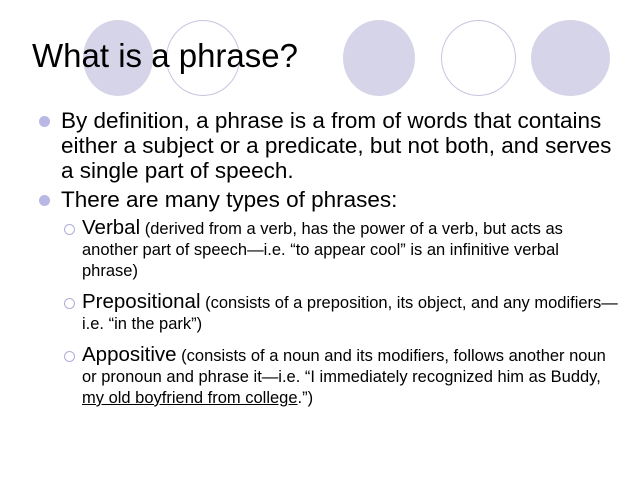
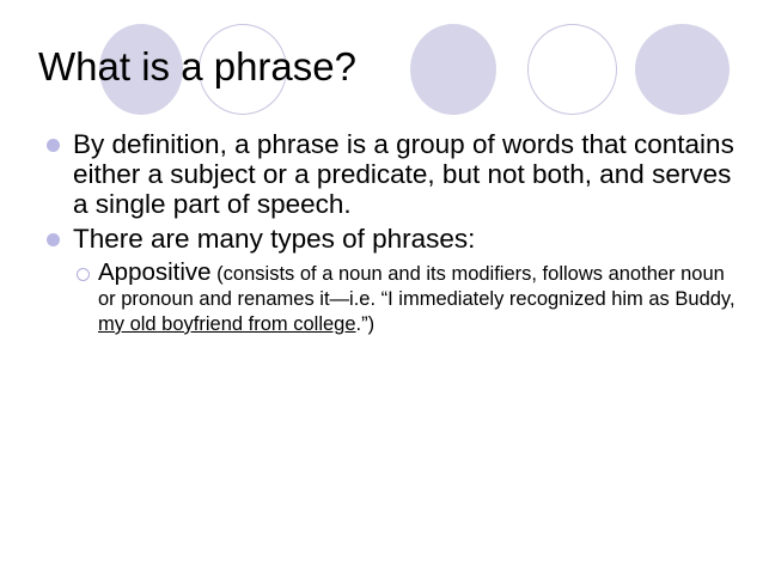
  What is a phrase?
- By definition, a phrase is a from of words that contains either a subject or a predicate, but not both, and serves a single part of speech.
+ By definition, a phrase is a group of words that contains either a subject or a predicate, but not both, and serves a single part of speech.
  There are many types of phrases:
- Verbal (derived from a verb, has the power of a verb, but acts as another part of speech—i.e. “to appear cool” is an infinitive verbal phrase)
- Prepositional (consists of a preposition, its object, and any modifiers—i.e. “in the park”)
- Appositive (consists of a noun and its modifiers, follows another noun or pronoun and phrase it—i.e. “I immediately recognized him as Buddy, my old boyfriend from college.”)
+ Appositive (consists of a noun and its modifiers, follows another noun or pronoun and renames it—i.e. “I immediately recognized him as Buddy, my old boyfriend from college.”)
